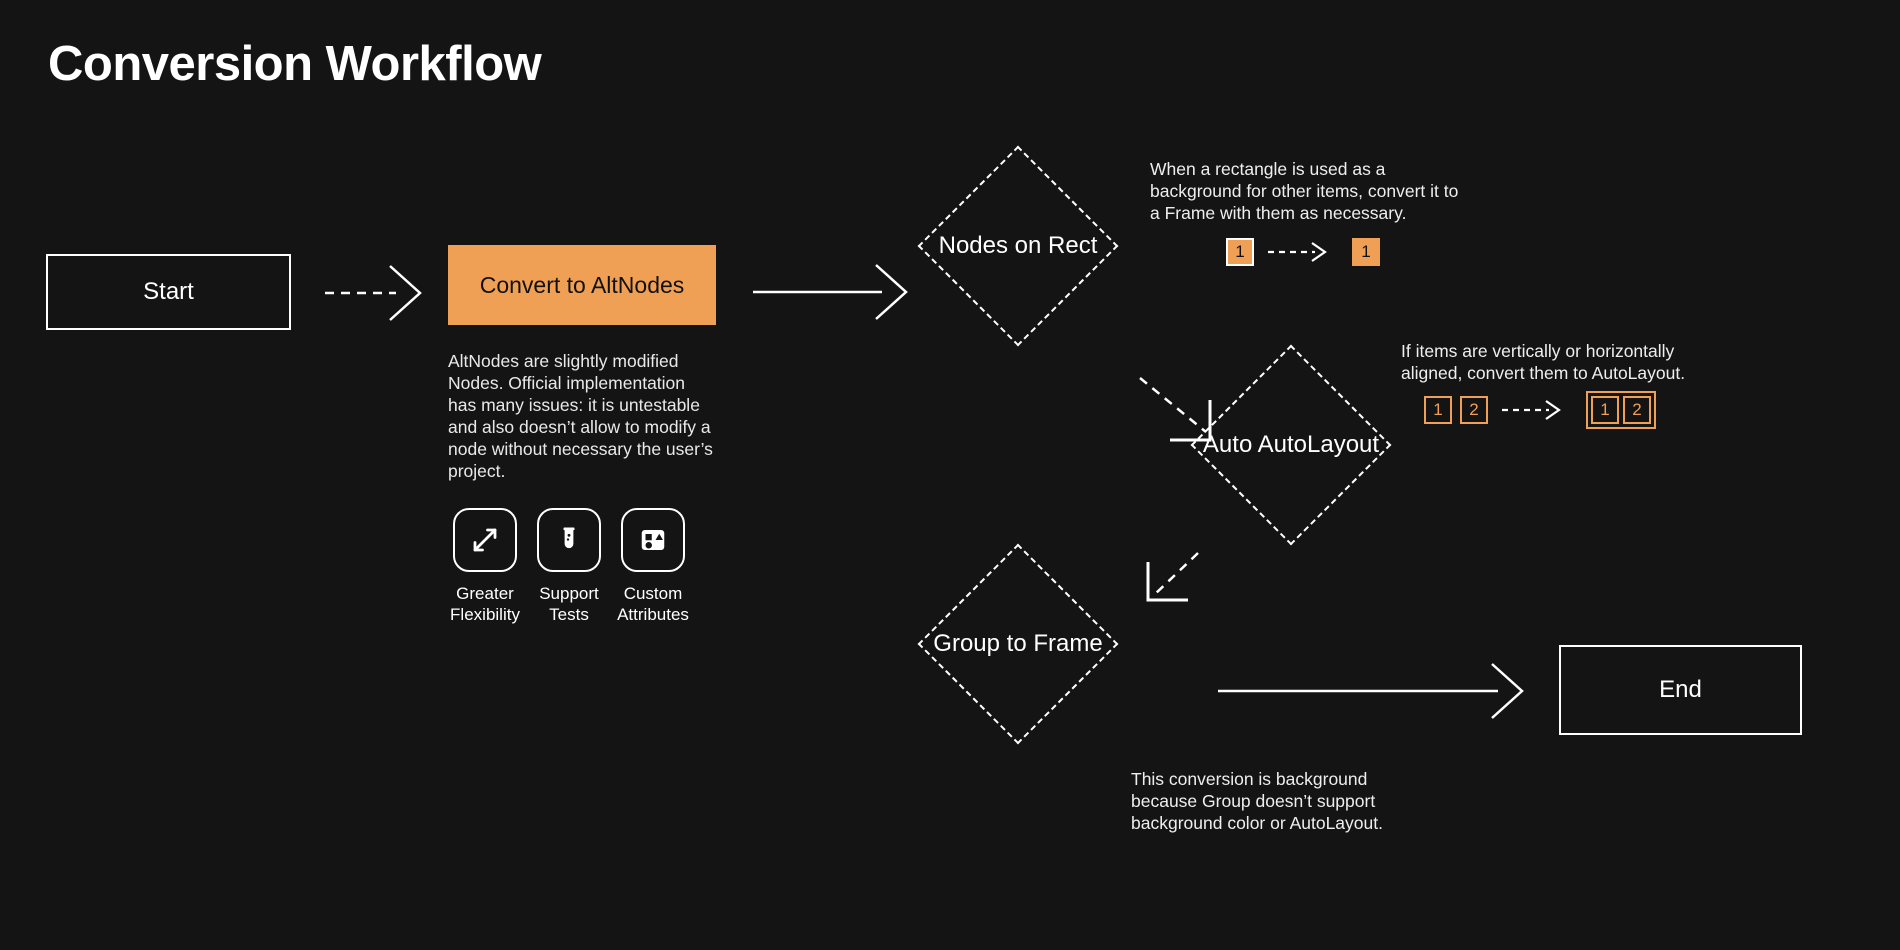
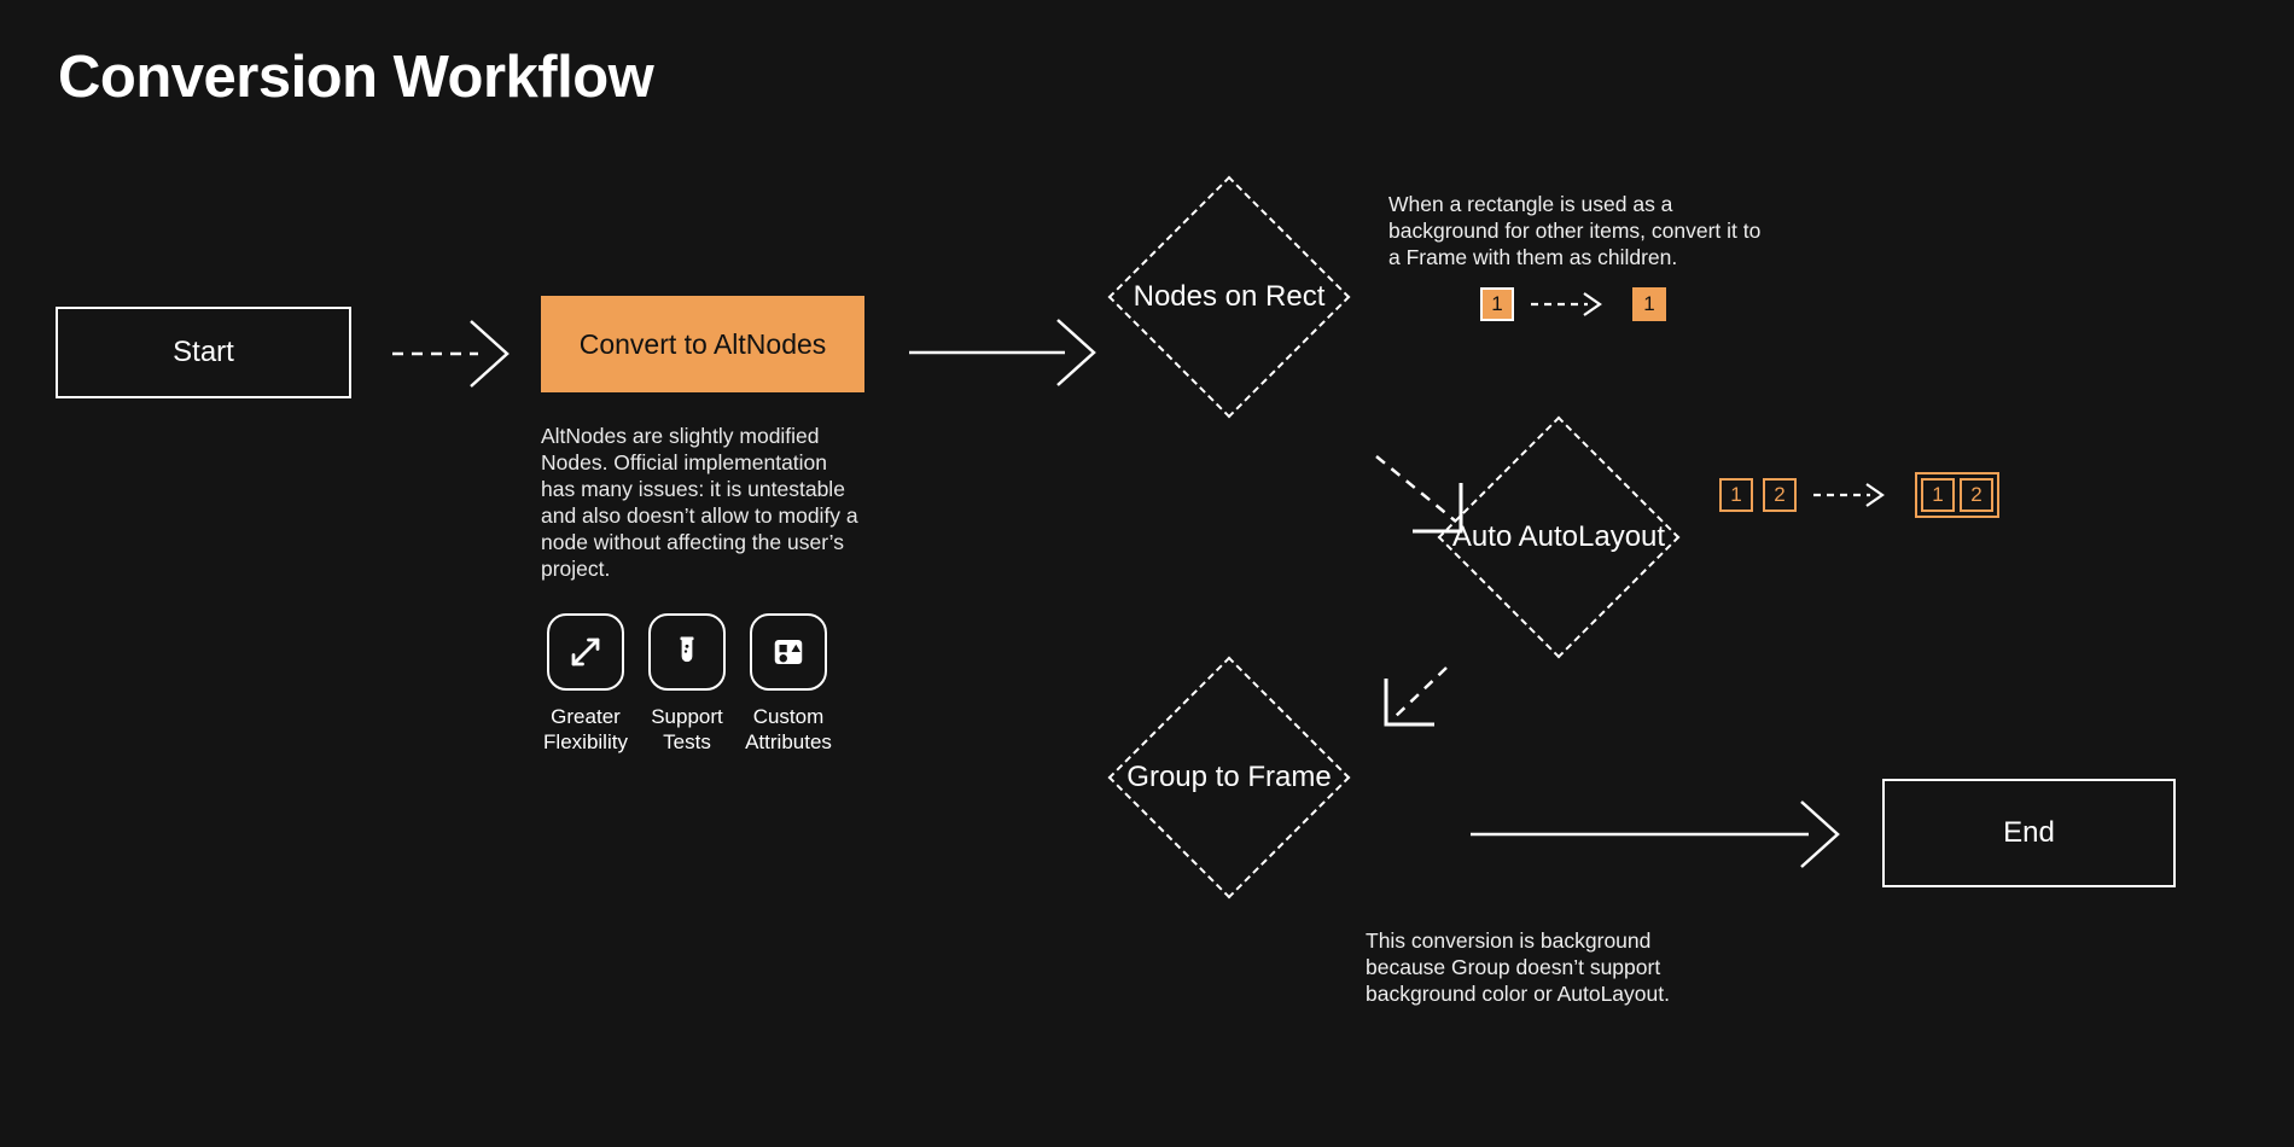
  Conversion Workflow
  Start
  Convert to AltNodes
- AltNodes are slightly modified Nodes. Official implementation has many issues: it is untestable and also doesn’t allow to modify a node without necessary the user’s project.
+ AltNodes are slightly modified Nodes. Official implementation has many issues: it is untestable and also doesn’t allow to modify a node without affecting the user’s project.
  Greater
  Flexibility
  Support
  Tests
  Custom
  Attributes
  Nodes on Rect
  Auto AutoLayout
  Group to Frame
  End
- When a rectangle is used as a background for other items, convert it to a Frame with them as necessary.
+ When a rectangle is used as a background for other items, convert it to a Frame with them as children.
- If items are vertically or horizontally aligned, convert them to AutoLayout.
  This conversion is background because Group doesn’t support background color or AutoLayout.
  1
  1
  1
  2
  1
  2
